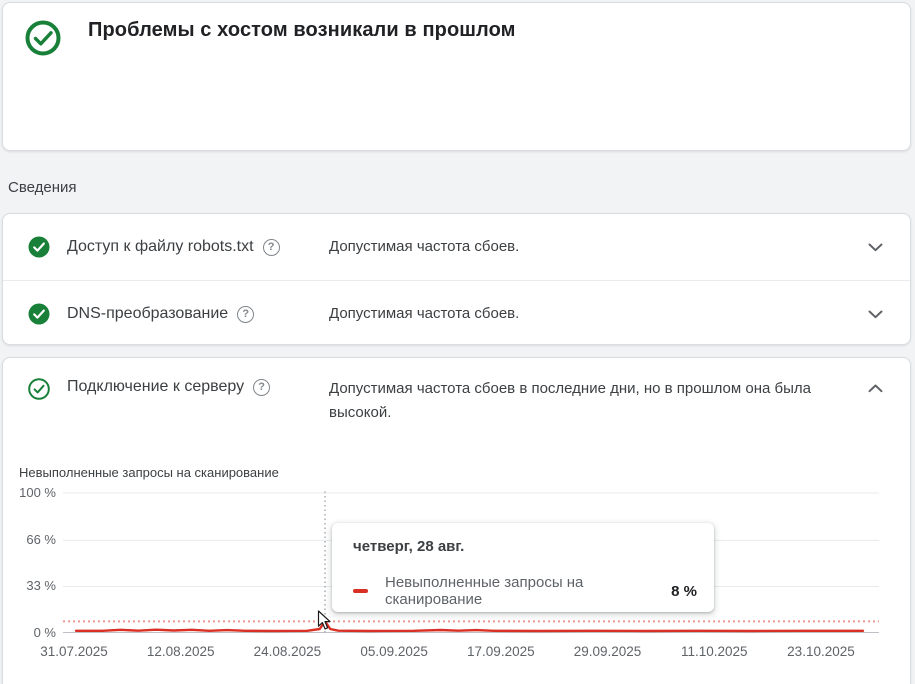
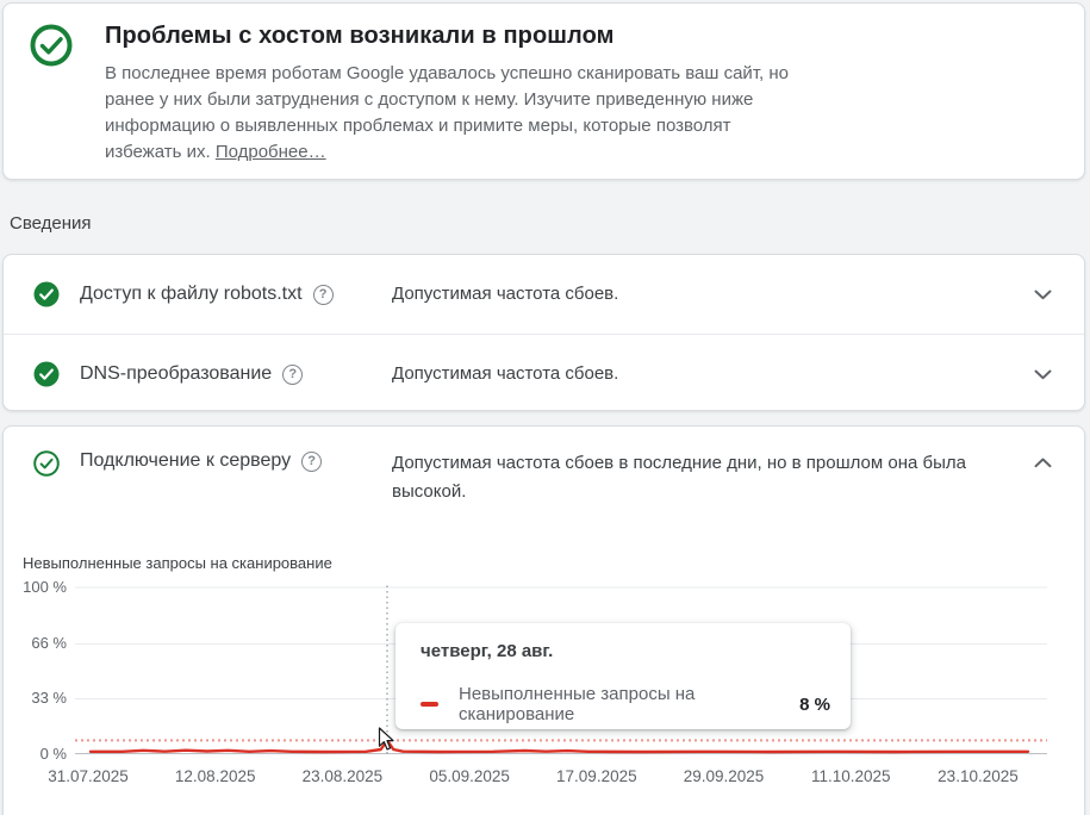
  Проблемы с хостом возникали в прошлом
+ В последнее время роботам Google удавалось успешно сканировать ваш сайт, но ранее у них были затруднения с доступом к нему. Изучите приведенную ниже информацию о выявленных проблемах и примите меры, которые позволят избежать их. Подробнее…
  Сведения
  Доступ к файлу robots.txt
  ?
  Допустимая частота сбоев.
  DNS-преобразование
  ?
  Допустимая частота сбоев.
  Подключение к серверу
  ?
  Допустимая частота сбоев в последние дни, но в прошлом она была высокой.
  Невыполненные запросы на сканирование
  100 %
  66 %
  33 %
  0 %
  31.07.2025
  12.08.2025
- 24.08.2025
+ 23.08.2025
  05.09.2025
  17.09.2025
  29.09.2025
  11.10.2025
  23.10.2025
  четверг, 28 авг.
  Невыполненные запросы на сканирование
  8 %
